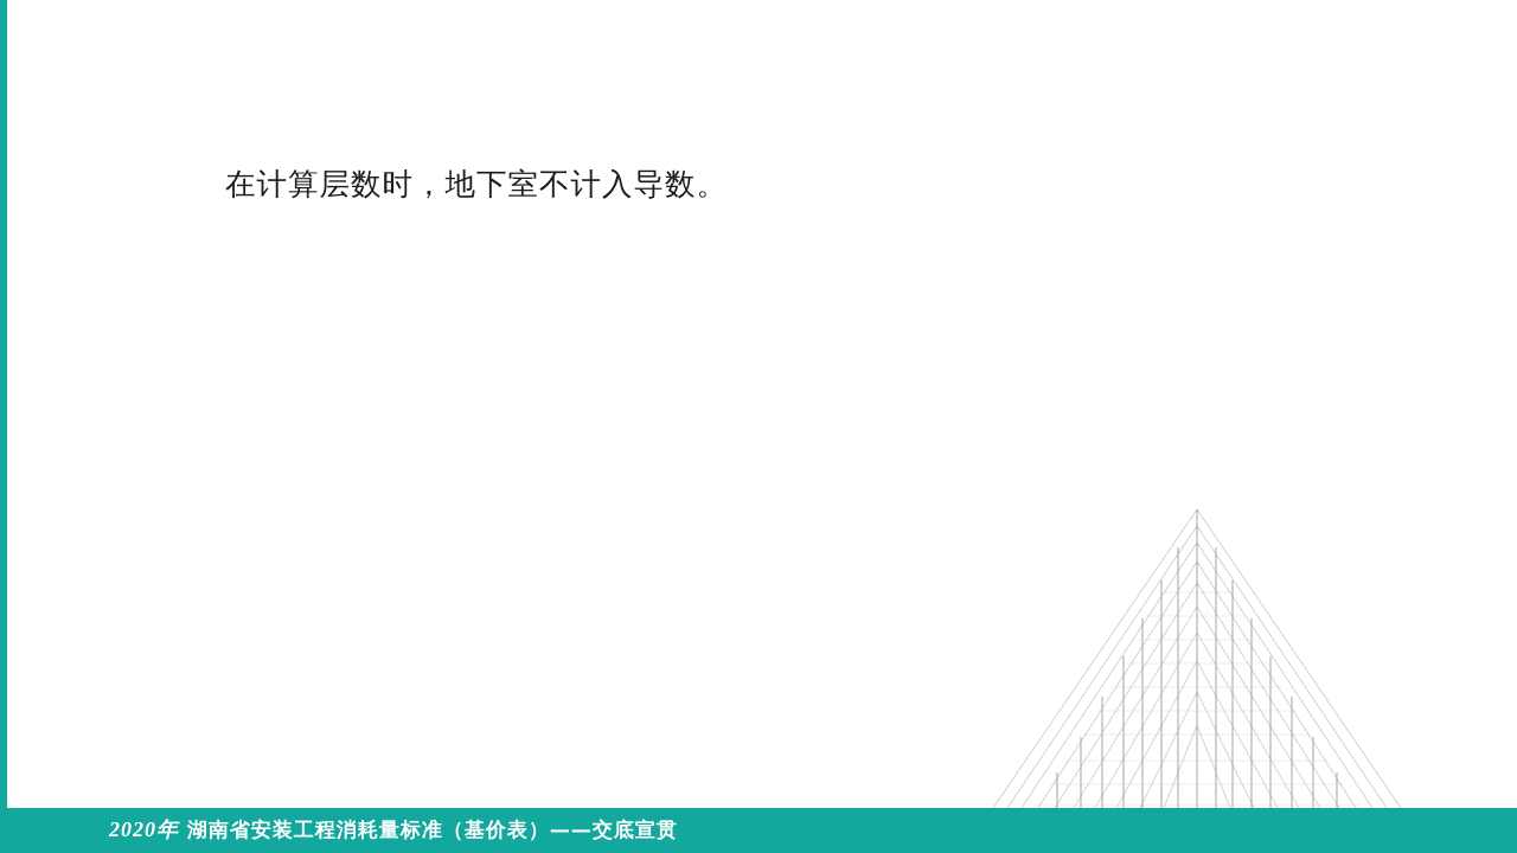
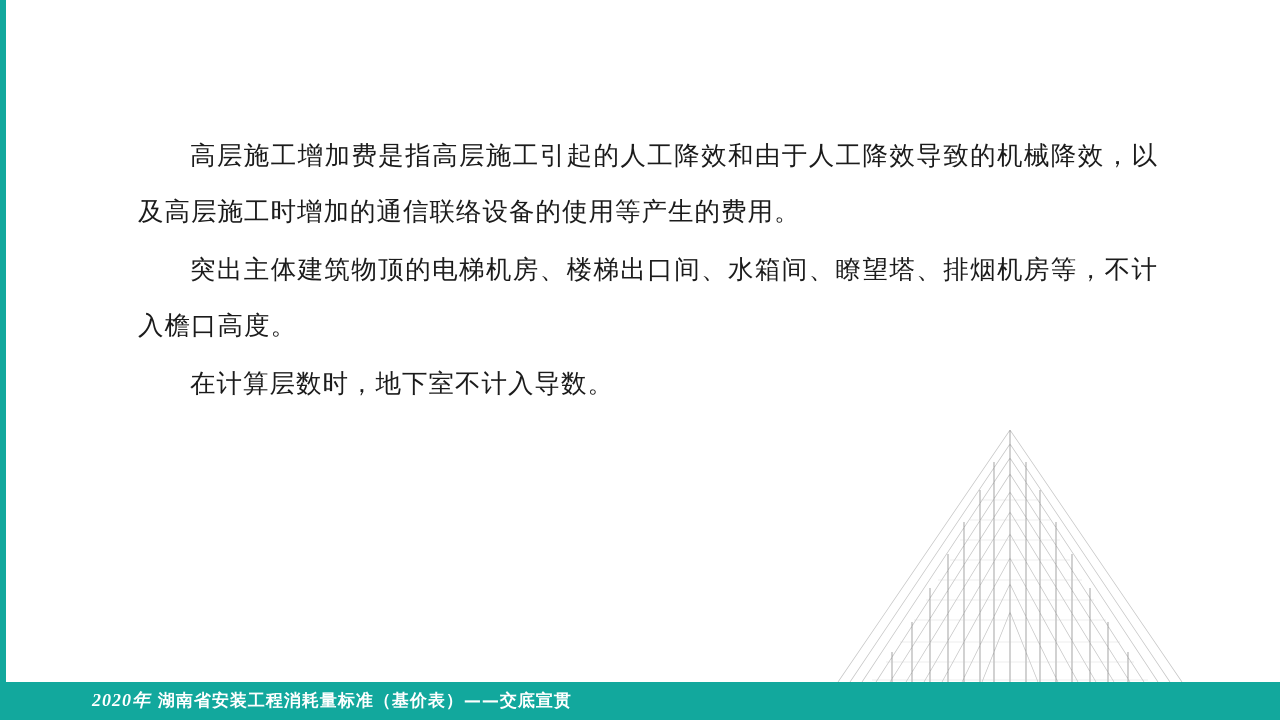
+ 高层施工增加费是指高层施工引起的人工降效和由于人工降效导致的机械降效，以及高层施工时增加的通信联络设备的使用等产生的费用。
+ 突出主体建筑物顶的电梯机房、楼梯出口间、水箱间、瞭望塔、排烟机房等，不计入檐口高度。
  在计算层数时，地下室不计入导数。
  2020年 湖南省安装工程消耗量标准（基价表）——交底宣贯
